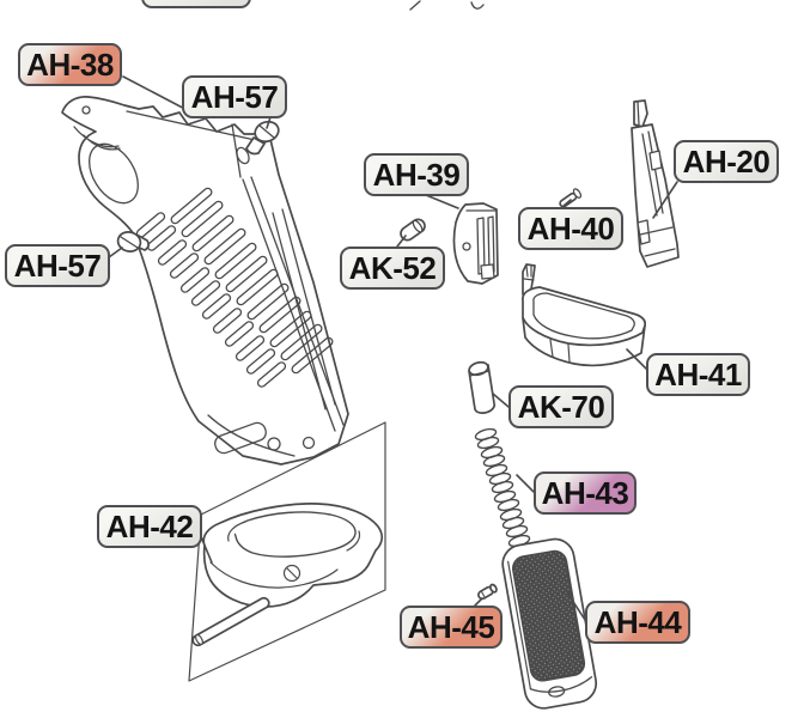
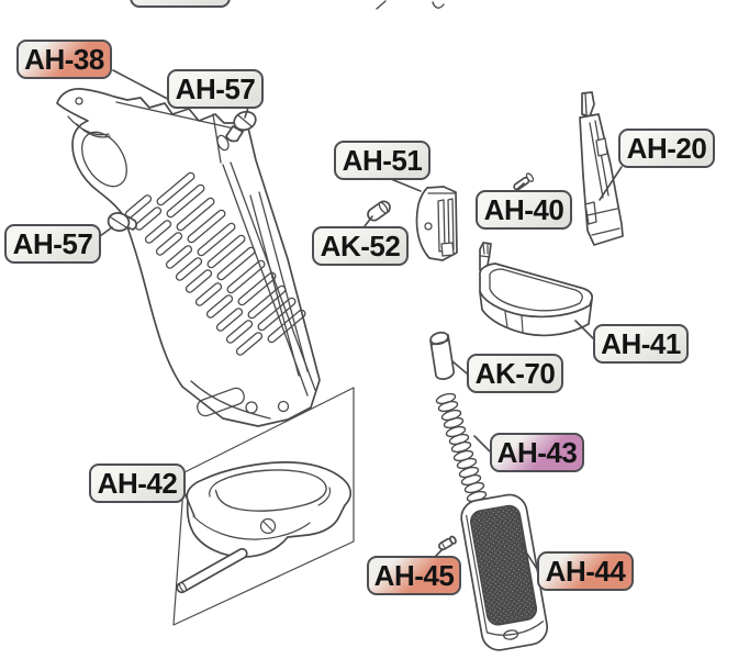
  AH-38
  AH-57
- AH-39
+ AH-51
  AH-40
  AH-20
  AH-57
  AK-52
  AH-41
  AK-70
  AH-43
  AH-42
  AH-45
  AH-44
